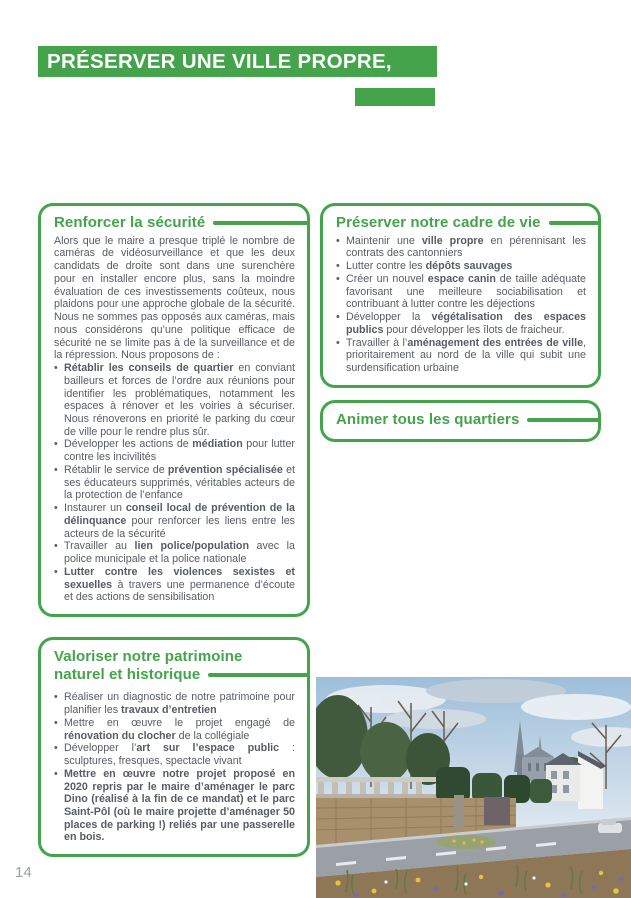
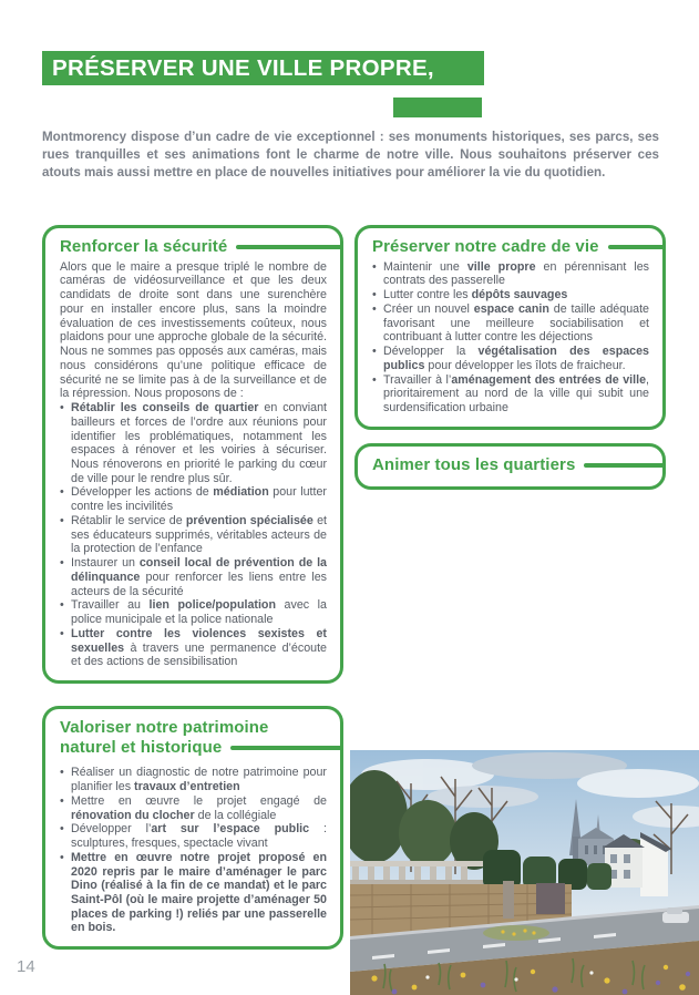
  PRÉSERVER UNE VILLE PROPRE,
+ Montmorency dispose d’un cadre de vie exceptionnel : ses monuments historiques, ses parcs, ses rues tranquilles et ses animations font le charme de notre ville. Nous souhaitons préserver ces atouts mais aussi mettre en place de nouvelles initiatives pour améliorer la vie du quotidien.
  Renforcer la sécurité
  Alors que le maire a presque triplé le nombre de caméras de vidéosurveillance et que les deux candidats de droite sont dans une surenchère pour en installer encore plus, sans la moindre évaluation de ces investissements coûteux, nous plaidons pour une approche globale de la sécurité. Nous ne sommes pas opposés aux caméras, mais nous considérons qu’une politique efficace de sécurité ne se limite pas à de la surveillance et de la répression. Nous proposons de :
  •
  Rétablir les conseils de quartier en conviant bailleurs et forces de l’ordre aux réunions pour identifier les problématiques, notamment les espaces à rénover et les voiries à sécuriser. Nous rénoverons en priorité le parking du cœur de ville pour le rendre plus sûr.
  •
  Développer les actions de médiation pour lutter contre les incivilités
  •
  Rétablir le service de prévention spécialisée et ses éducateurs supprimés, véritables acteurs de la protection de l’enfance
  •
  Instaurer un conseil local de prévention de la délinquance pour renforcer les liens entre les acteurs de la sécurité
  •
  Travailler au lien police/population avec la police municipale et la police nationale
  •
  Lutter contre les violences sexistes et sexuelles à travers une permanence d’écoute et des actions de sensibilisation
  Valoriser notre patrimoine
  naturel et historique
  •
  Réaliser un diagnostic de notre patrimoine pour planifier les travaux d’entretien
  •
  Mettre en œuvre le projet engagé de rénovation du clocher de la collégiale
  •
  Développer l’art sur l’espace public : sculptures, fresques, spectacle vivant
  •
  Mettre en œuvre notre projet proposé en 2020 repris par le maire d’aménager le parc Dino (réalisé à la fin de ce mandat) et le parc Saint-Pôl (où le maire projette d’aménager 50 places de parking !) reliés par une passerelle en bois.
  Préserver notre cadre de vie
  •
- Maintenir une ville propre en pérennisant les contrats des cantonniers
+ Maintenir une ville propre en pérennisant les contrats des passerelle
  •
  Lutter contre les dépôts sauvages
  •
  Créer un nouvel espace canin de taille adéquate favorisant une meilleure sociabilisation et contribuant à lutter contre les déjections
  •
  Développer la végétalisation des espaces publics pour développer les îlots de fraicheur.
  •
  Travailler à l’aménagement des entrées de ville, prioritairement au nord de la ville qui subit une surdensification urbaine
  Animer tous les quartiers
  14
